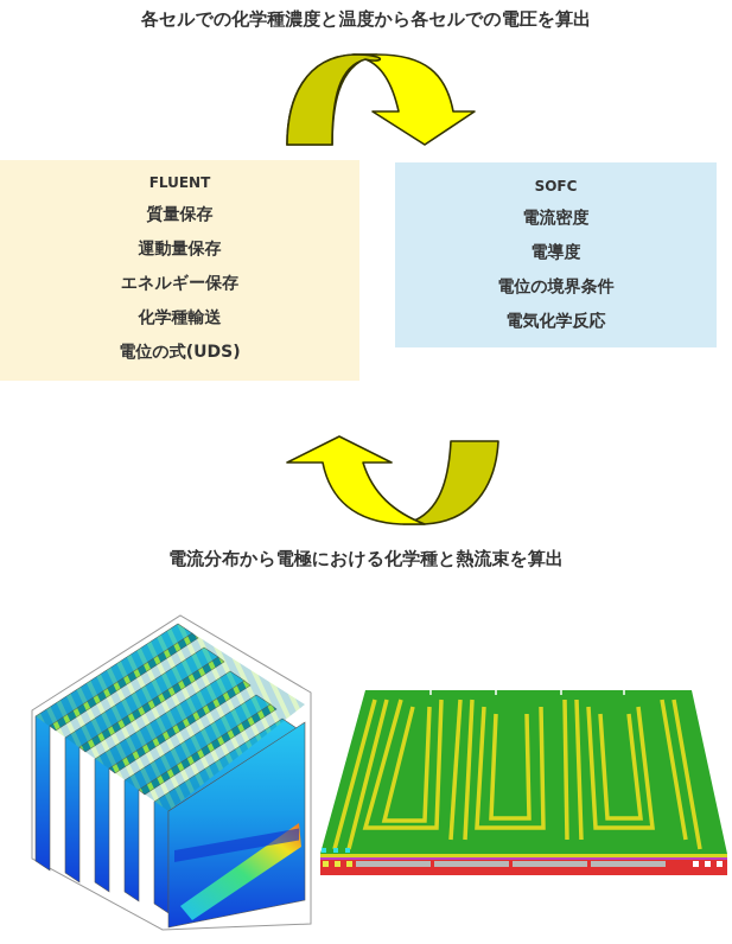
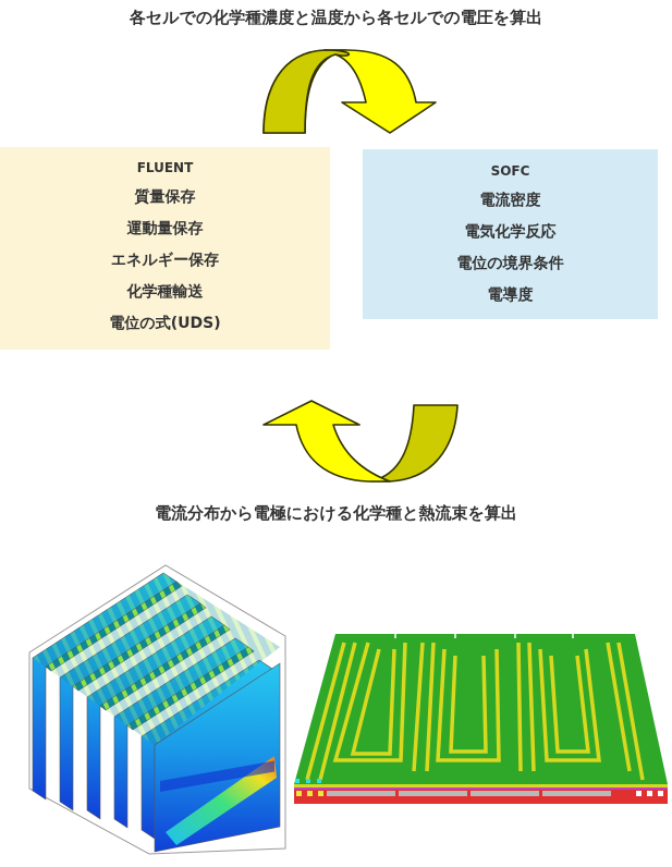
  各セルでの化学種濃度と温度から各セルでの電圧を算出
  FLUENT
  質量保存
  運動量保存
  エネルギー保存
  化学種輸送
  電位の式(UDS)
  SOFC
  電流密度
- 電導度
+ 電気化学反応
  電位の境界条件
- 電気化学反応
+ 電導度
  電流分布から電極における化学種と熱流束を算出
